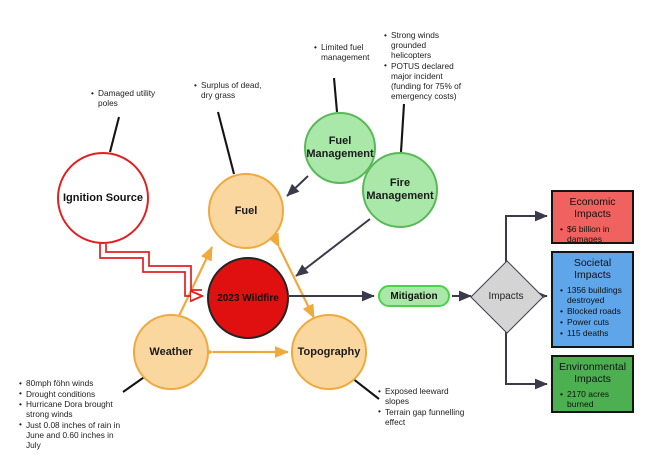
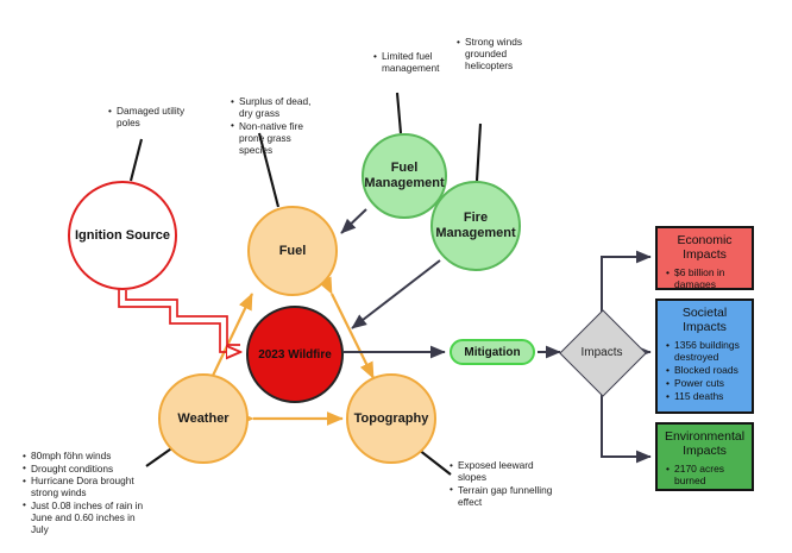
  Ignition Source
  Fuel
  Weather
  Topography
  2023 Wildfire
  Fuel Management
  Fire Management
  Mitigation
  Impacts
  Economic Impacts
  $6 billion in damages
  Societal Impacts
  1356 buildings destroyed
  Blocked roads
  Power cuts
  115 deaths
  Environmental Impacts
  2170 acres burned
  Damaged utility poles
  Surplus of dead, dry grass
+ Non-native fire prone grass species
  Limited fuel management
  Strong winds grounded helicopters
- POTUS declared major incident (funding for 75% of emergency costs)
  80mph föhn winds
  Drought conditions
  Hurricane Dora brought strong winds
  Just 0.08 inches of rain in June and 0.60 inches in July
  Exposed leeward slopes
  Terrain gap funnelling effect
